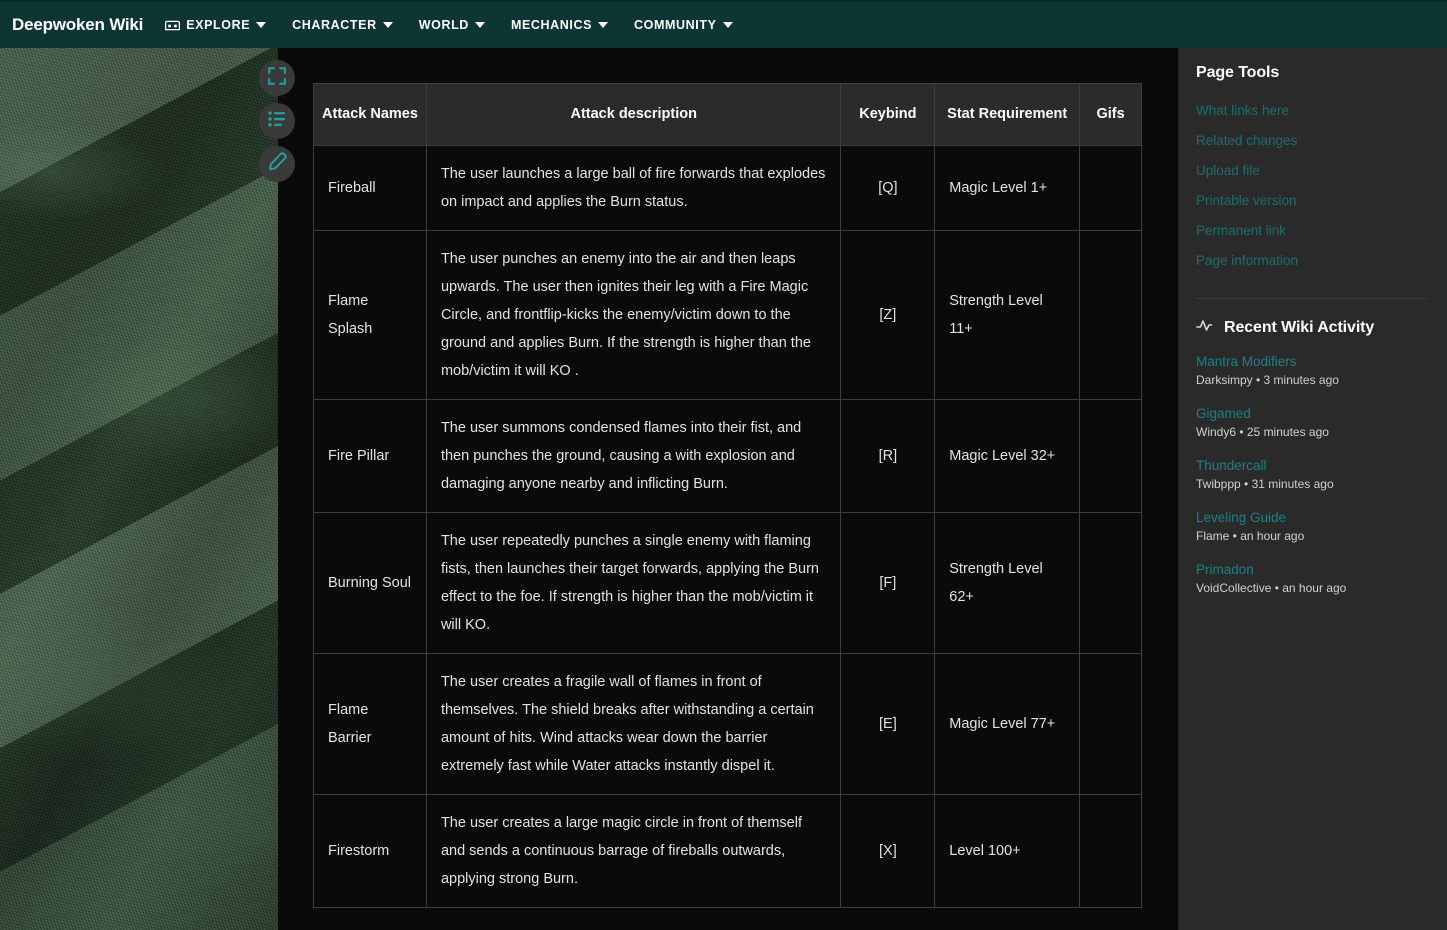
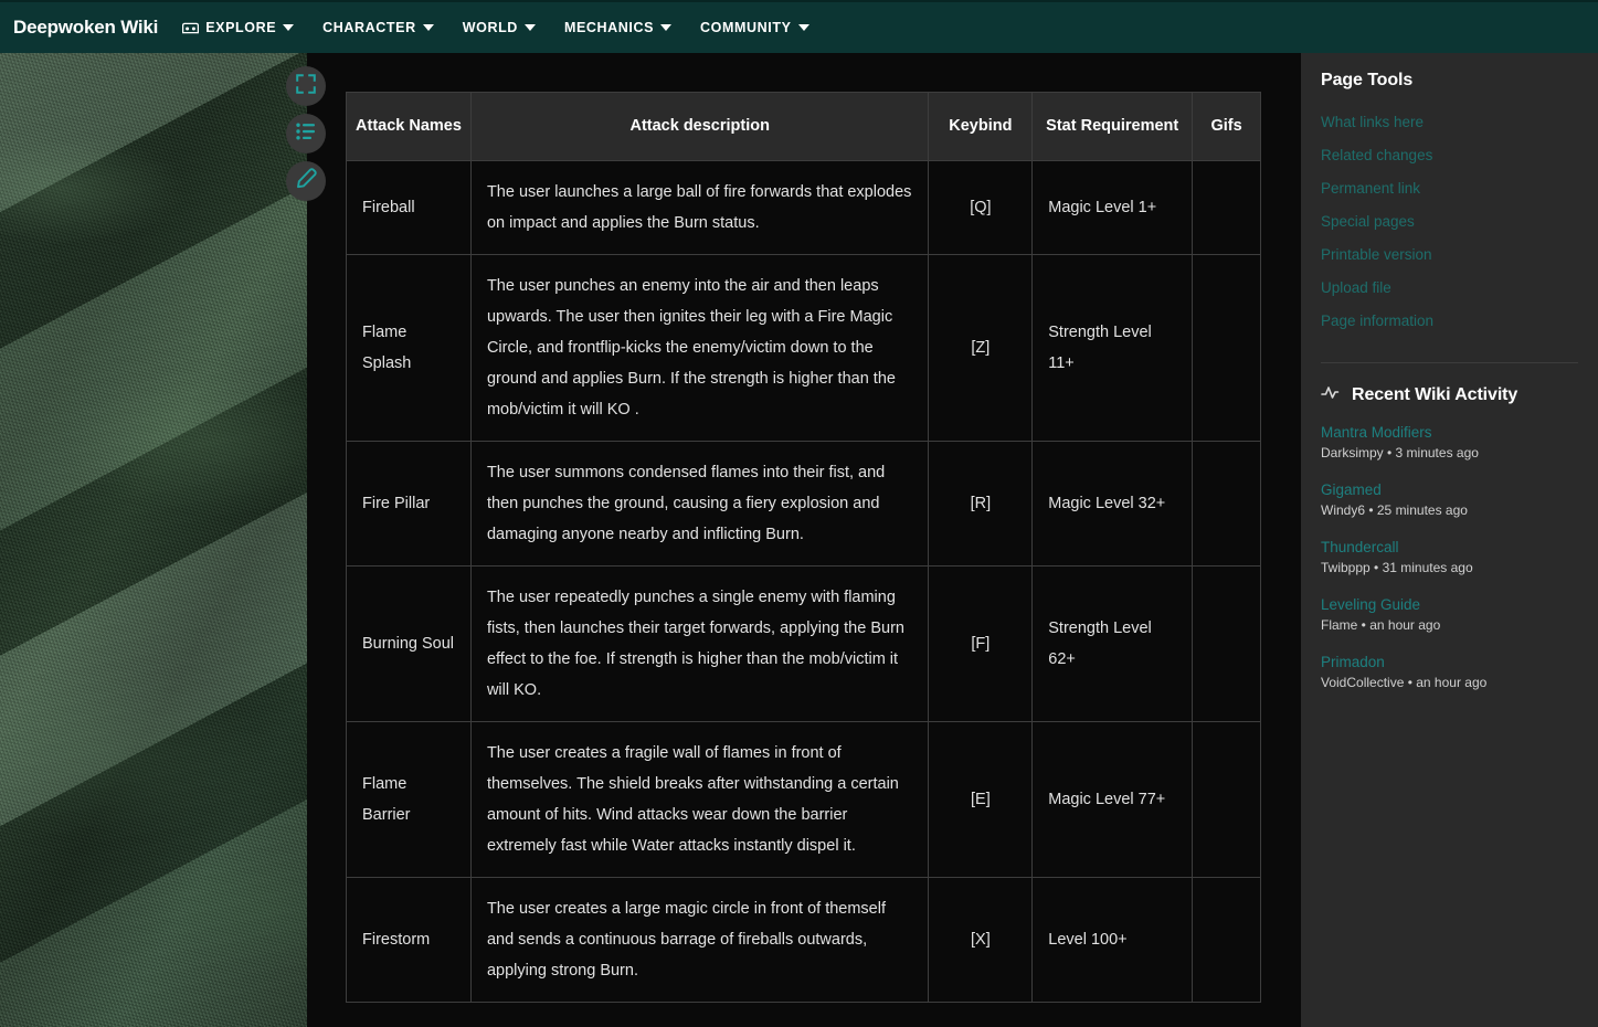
  Deepwoken Wiki
  EXPLORE
  CHARACTER
  WORLD
  MECHANICS
  COMMUNITY
  Attack Names	Attack description	Keybind	Stat Requirement	Gifs
  Fireball	The user launches a large ball of fire forwards that explodes on impact and applies the Burn status.	[Q]	Magic Level 1+
  Flame Splash	The user punches an enemy into the air and then leaps upwards. The user then ignites their leg with a Fire Magic Circle, and frontflip-kicks the enemy/victim down to the ground and applies Burn. If the strength is higher than the mob/victim it will KO .	[Z]	Strength Level 11+
- Fire Pillar	The user summons condensed flames into their fist, and then punches the ground, causing a with explosion and damaging anyone nearby and inflicting Burn.	[R]	Magic Level 32+
+ Fire Pillar	The user summons condensed flames into their fist, and then punches the ground, causing a fiery explosion and damaging anyone nearby and inflicting Burn.	[R]	Magic Level 32+
  Burning Soul	The user repeatedly punches a single enemy with flaming fists, then launches their target forwards, applying the Burn effect to the foe. If strength is higher than the mob/victim it will KO.	[F]	Strength Level 62+
  Flame Barrier	The user creates a fragile wall of flames in front of themselves. The shield breaks after withstanding a certain amount of hits. Wind attacks wear down the barrier extremely fast while Water attacks instantly dispel it.	[E]	Magic Level 77+
  Firestorm	The user creates a large magic circle in front of themself and sends a continuous barrage of fireballs outwards, applying strong Burn.	[X]	Level 100+
  Page Tools
  What links here
  Related changes
- Upload file
+ Permanent link
+ Special pages
  Printable version
- Permanent link
+ Upload file
  Page information
  Recent Wiki Activity
  Mantra Modifiers
  Darksimpy • 3 minutes ago
  Gigamed
  Windy6 • 25 minutes ago
  Thundercall
  Twibppp • 31 minutes ago
  Leveling Guide
  Flame • an hour ago
  Primadon
  VoidCollective • an hour ago
